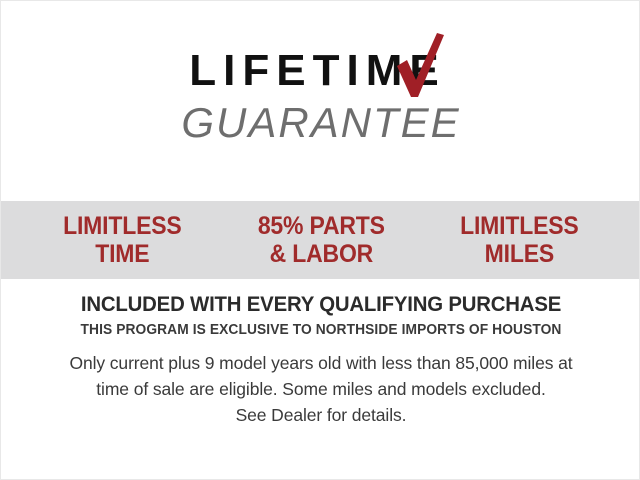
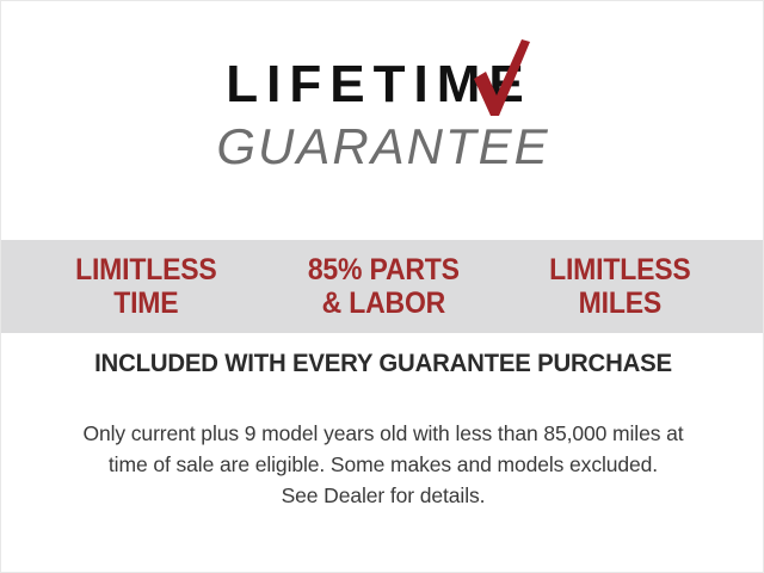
  LIFETIM
  GUARANTEE
  LIMITLESS
  TIME
  85% PARTS
  & LABOR
  LIMITLESS
  MILES
- INCLUDED WITH EVERY QUALIFYING PURCHASE
+ INCLUDED WITH EVERY GUARANTEE PURCHASE
- THIS PROGRAM IS EXCLUSIVE TO NORTHSIDE IMPORTS OF HOUSTON
  Only current plus 9 model years old with less than 85,000 miles at
- time of sale are eligible. Some miles and models excluded.
+ time of sale are eligible. Some makes and models excluded.
  See Dealer for details.
